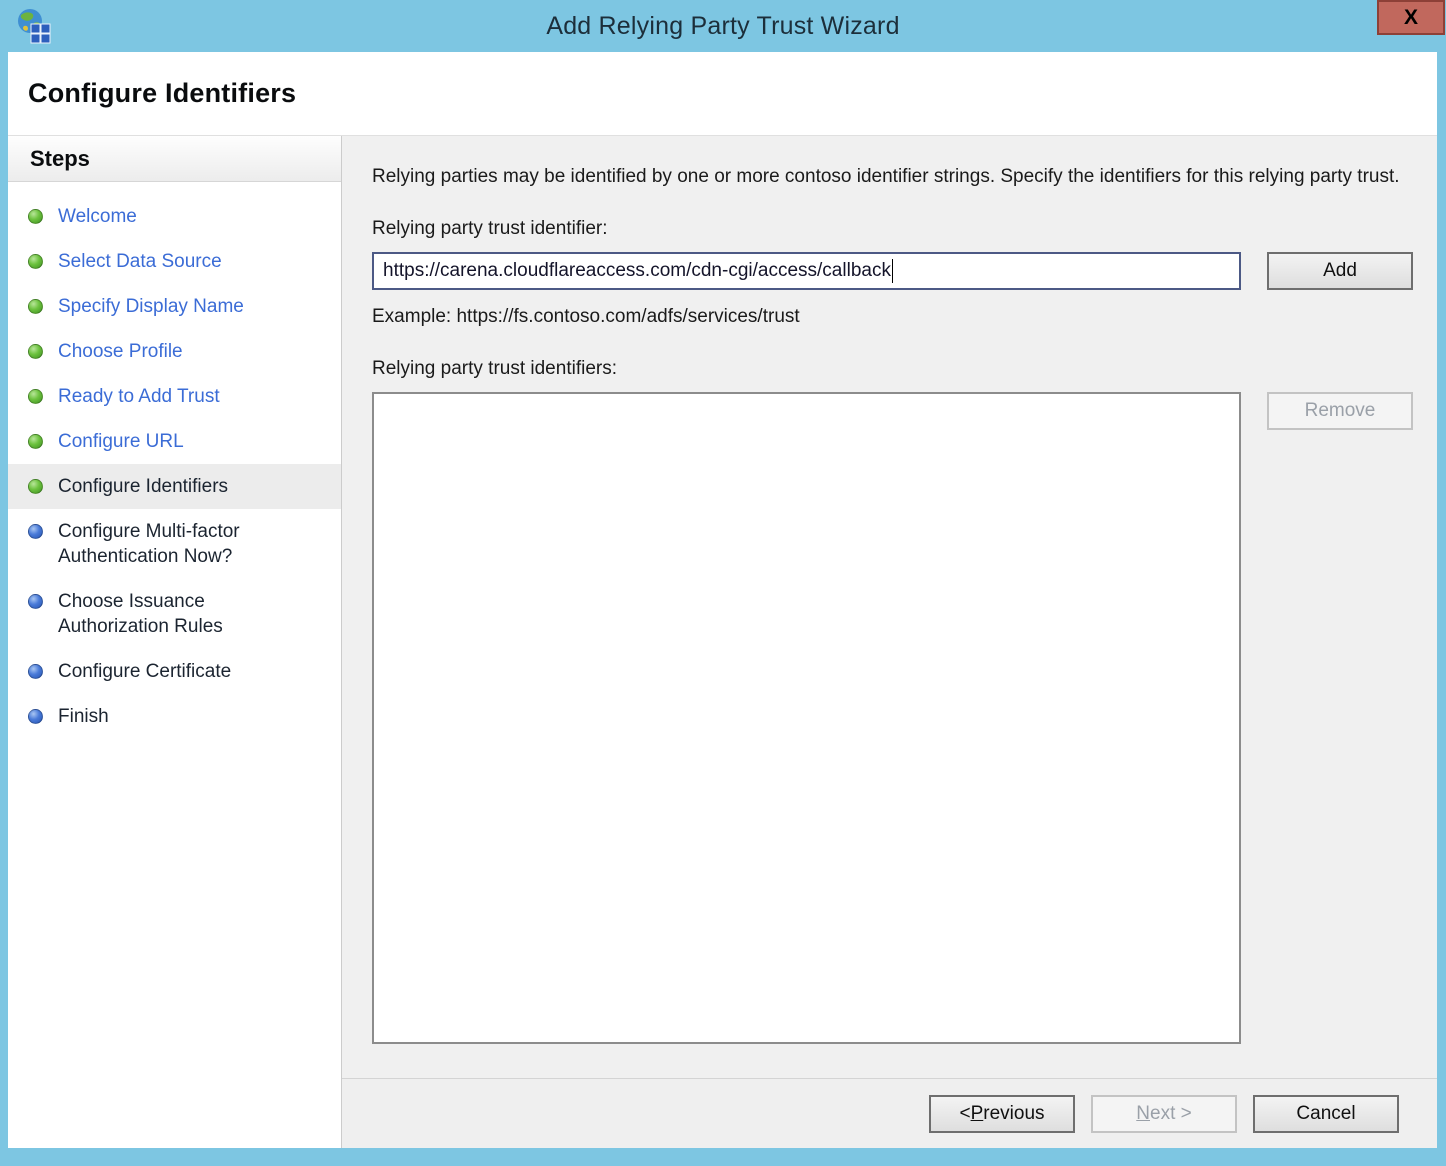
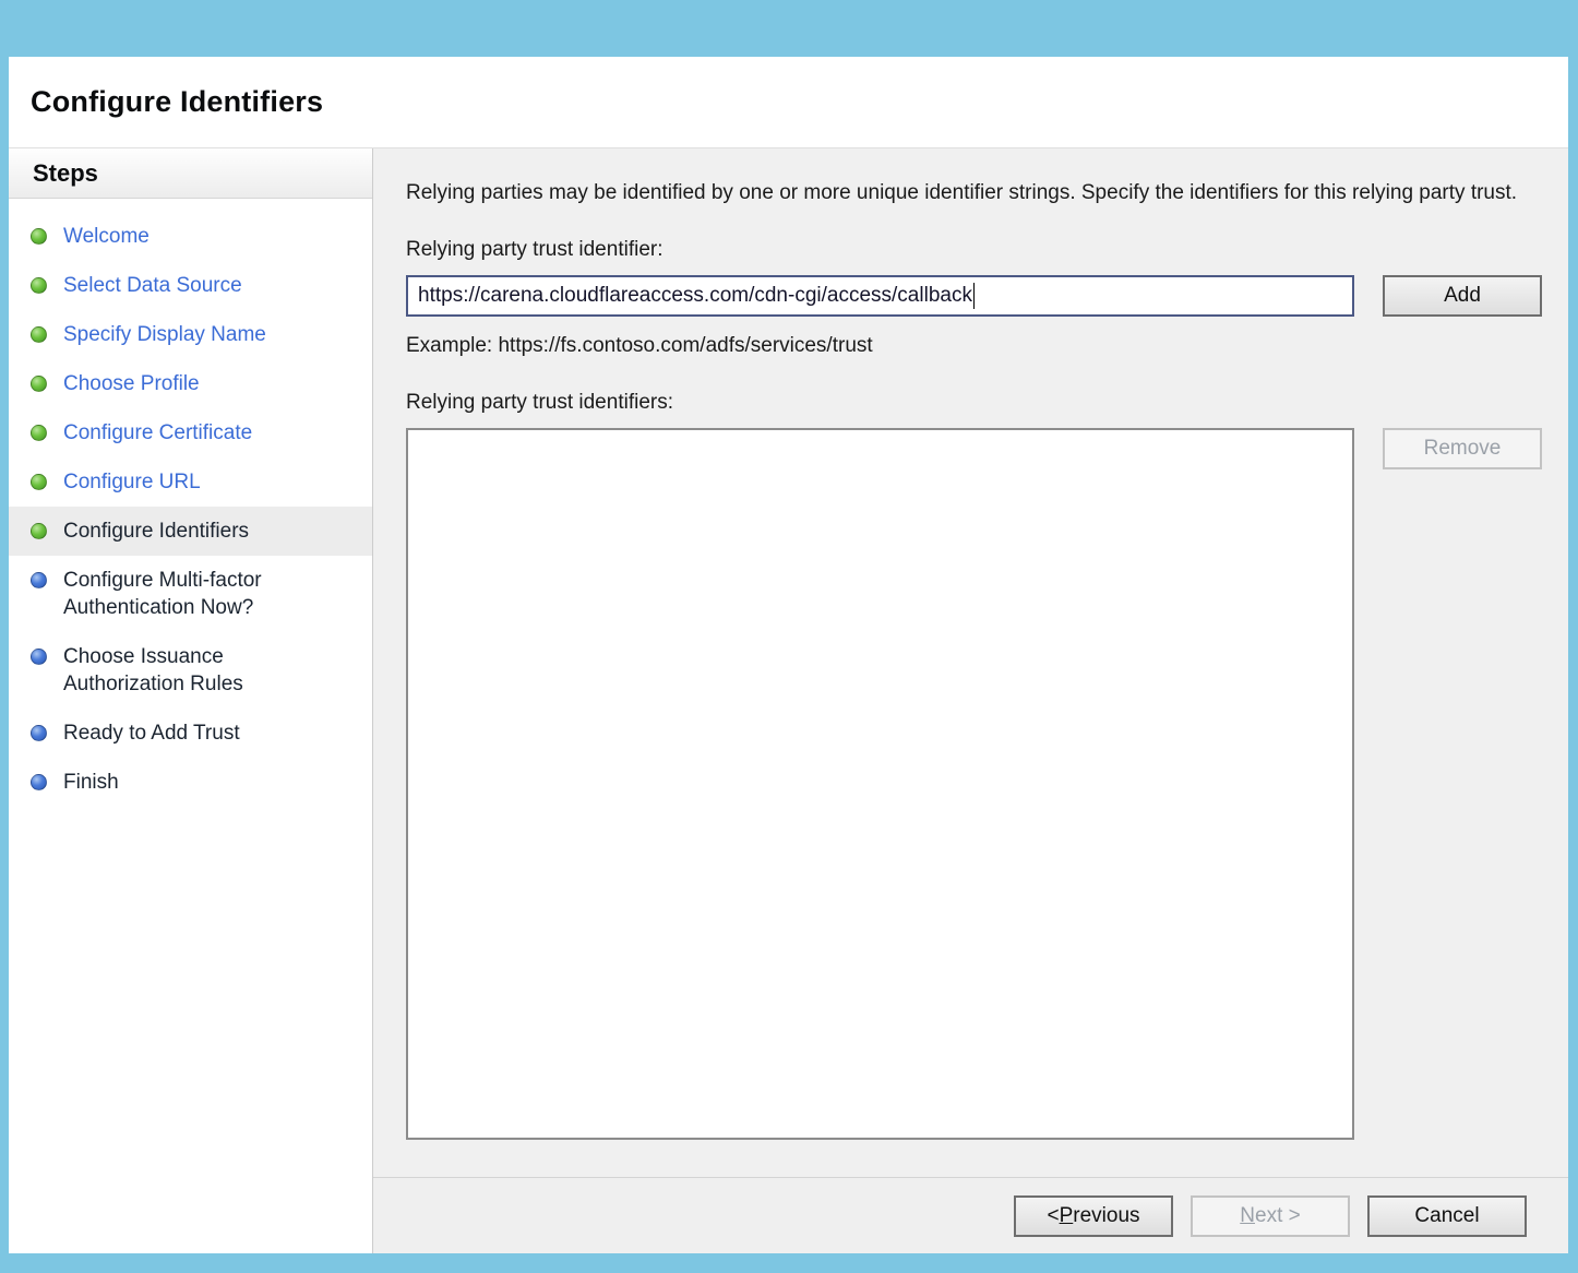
- Add Relying Party Trust Wizard
- X
  Configure Identifiers
  Steps
  Welcome
  Select Data Source
  Specify Display Name
  Choose Profile
- Ready to Add Trust
+ Configure Certificate
  Configure URL
  Configure Identifiers
  Configure Multi-factor Authentication Now?
  Choose Issuance Authorization Rules
- Configure Certificate
+ Ready to Add Trust
  Finish
- Relying parties may be identified by one or more contoso identifier strings. Specify the identifiers for this relying party trust.
+ Relying parties may be identified by one or more unique identifier strings. Specify the identifiers for this relying party trust.
  Relying party trust identifier:
  https://carena.cloudflareaccess.com/cdn-cgi/access/callback
  Add
  Example: https://fs.contoso.com/adfs/services/trust
  Relying party trust identifiers:
  Remove
  <
  P
  revious
  N
  ext >
  Cancel
